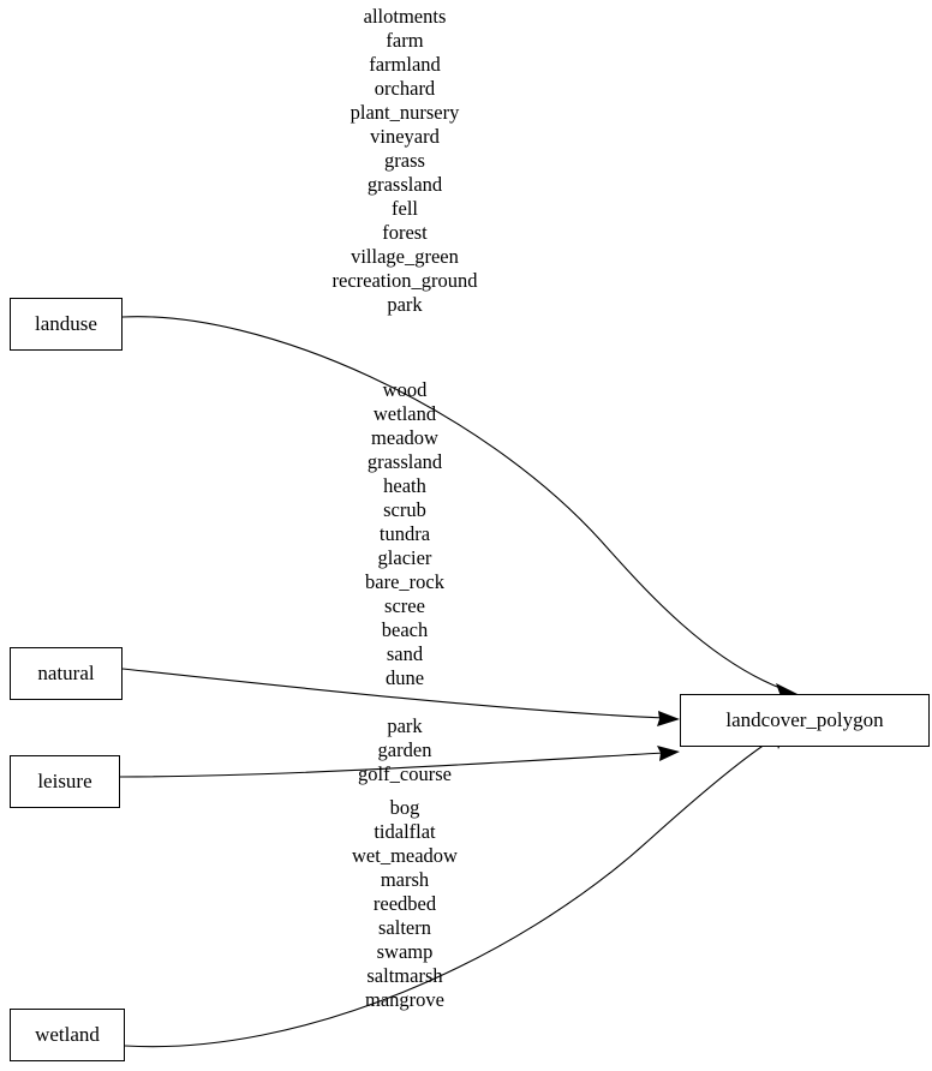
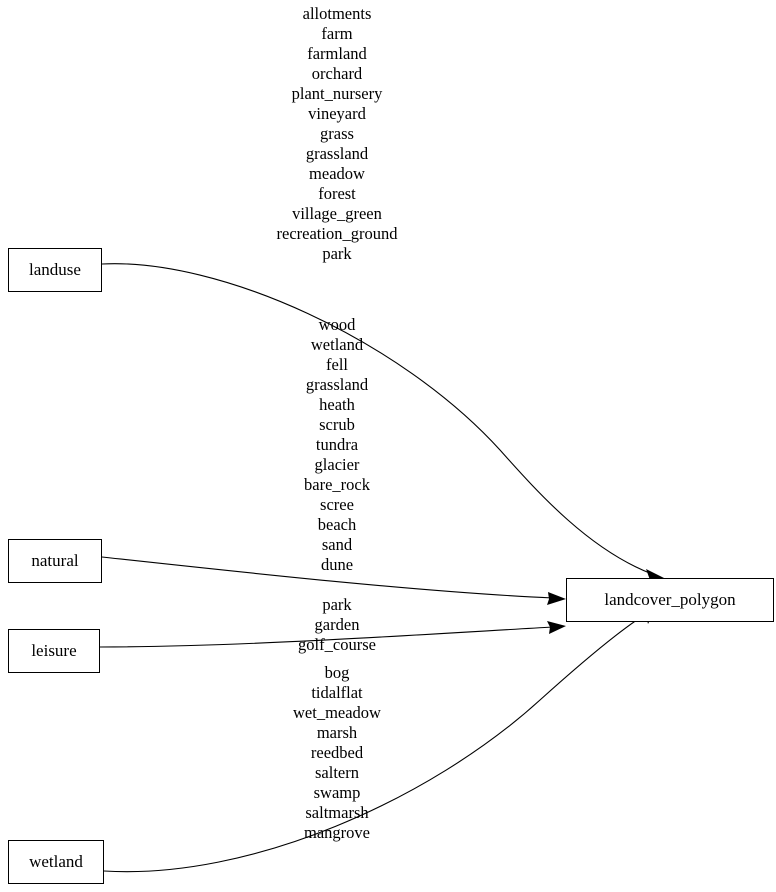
  landuse
  natural
  leisure
  wetland
  landcover_polygon
  allotments
  farm
  farmland
  orchard
  plant_nursery
  vineyard
  grass
  grassland
- fell
+ meadow
  forest
  village_green
  recreation_ground
  park
  wood
  wetland
- meadow
+ fell
  grassland
  heath
  scrub
  tundra
  glacier
  bare_rock
  scree
  beach
  sand
  dune
  park
  garden
  golf_course
  bog
  tidalflat
  wet_meadow
  marsh
  reedbed
  saltern
  swamp
  saltmarsh
  mangrove
